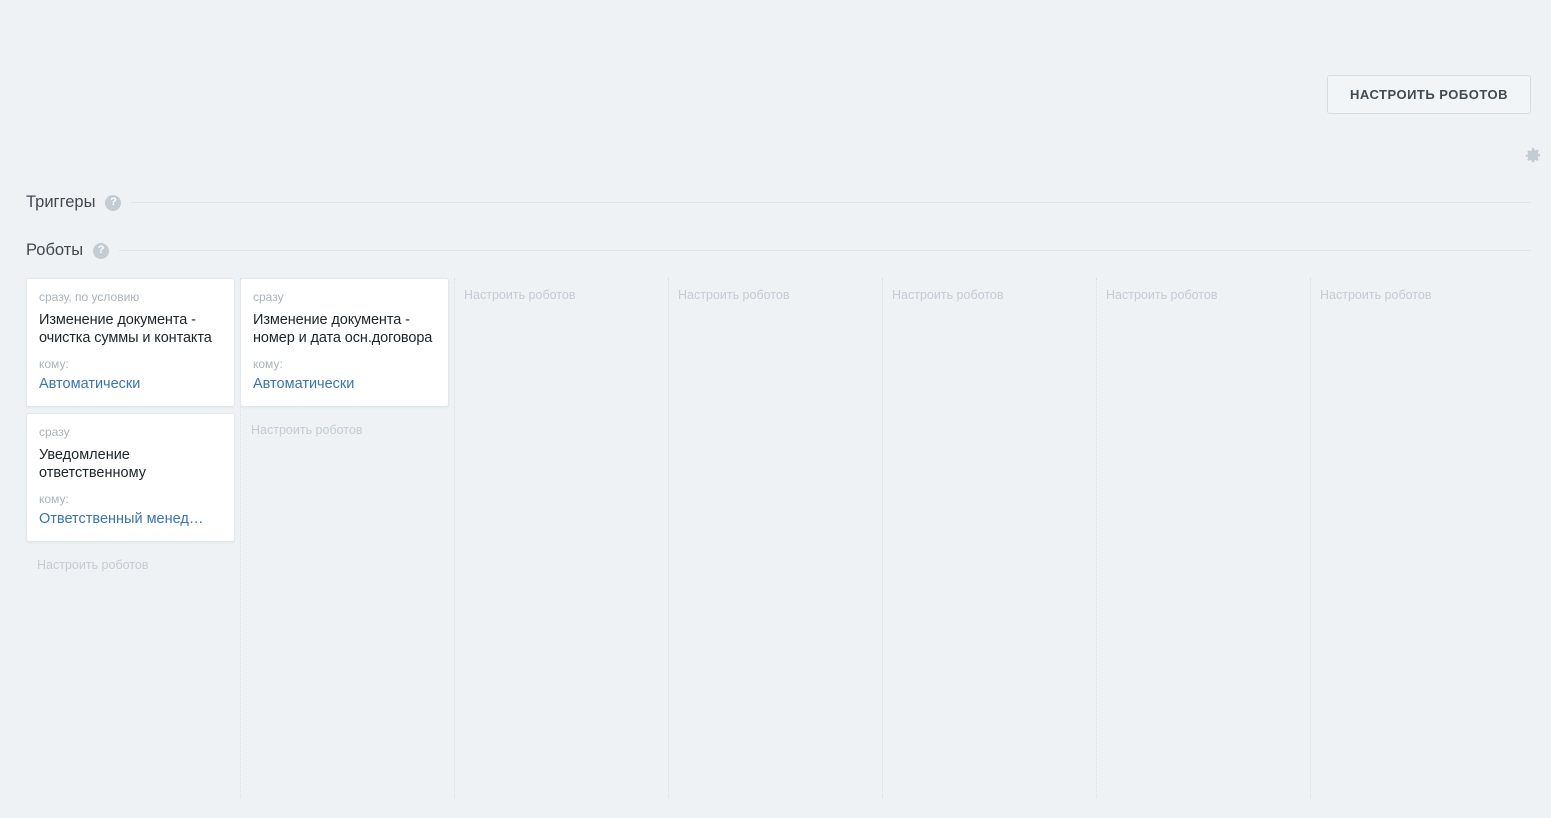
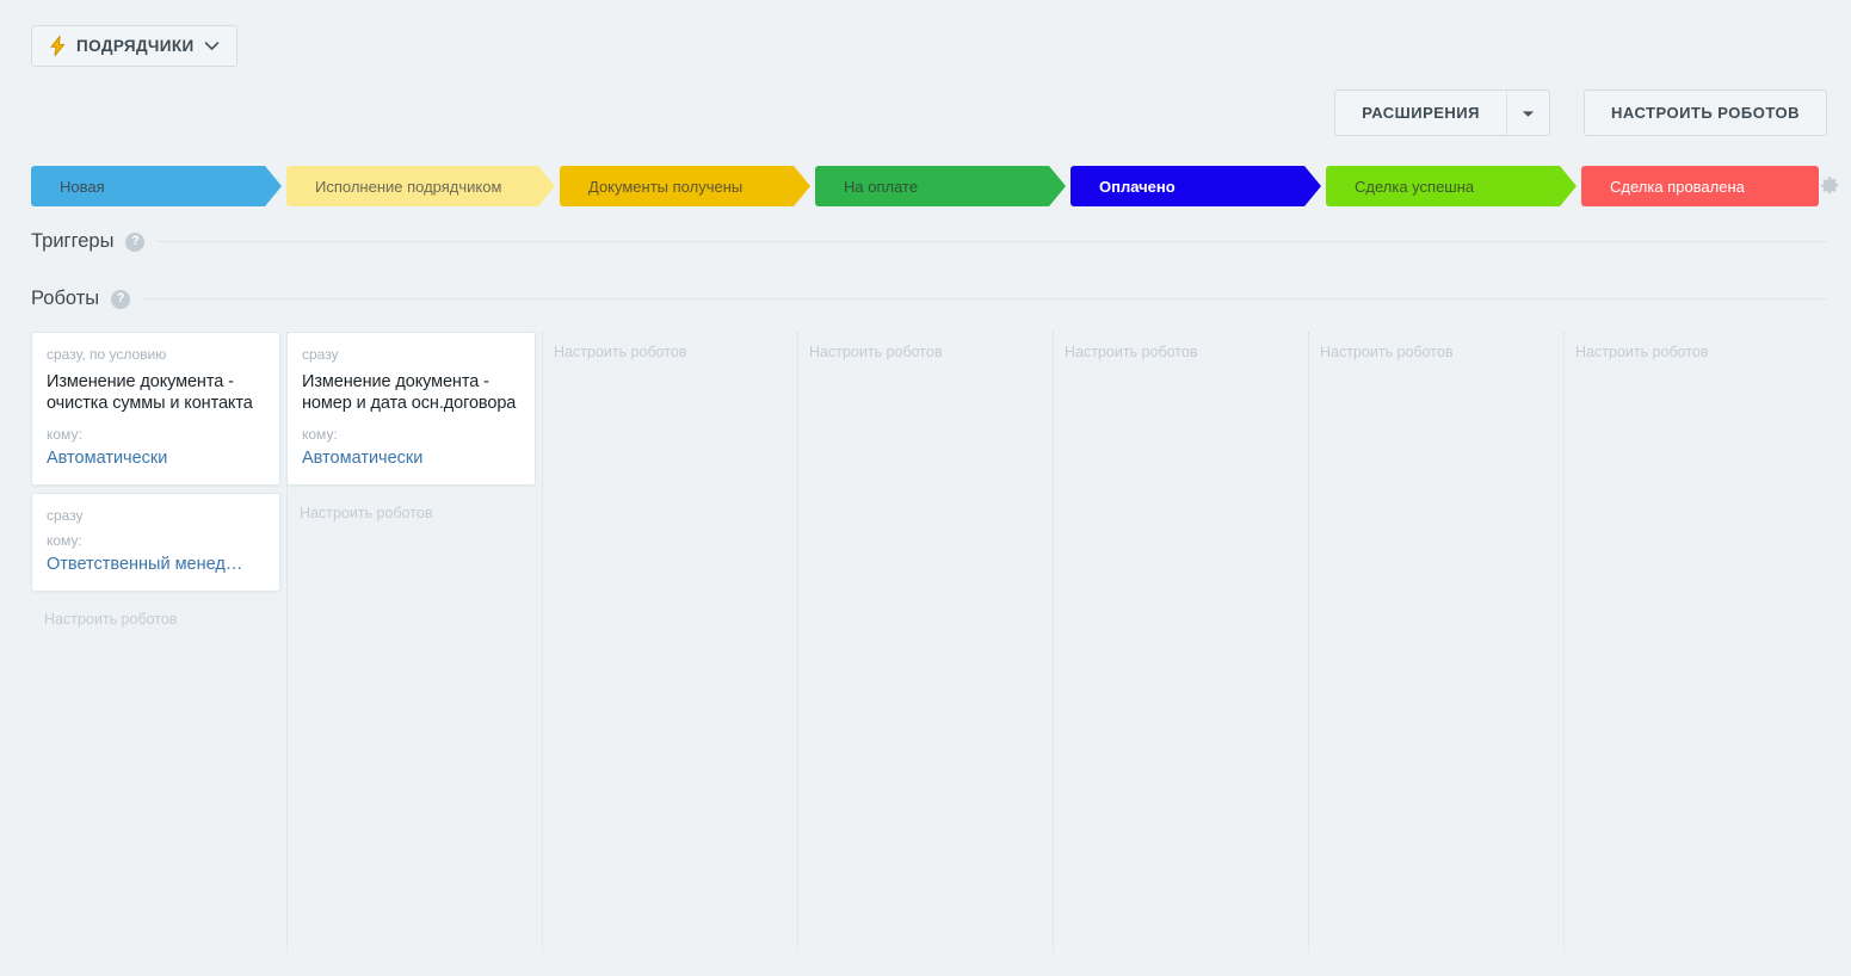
+ ПОДРЯДЧИКИ
+ РАСШИРЕНИЯ
  НАСТРОИТЬ РОБОТОВ
+ Сделка провалена
+ Сделка успешна
+ Оплачено
+ На оплате
+ Документы получены
+ Исполнение подрядчиком
+ Новая
  Триггеры
  ?
  Роботы
  ?
  сразу, по условию
  Изменение документа -
  очистка суммы и контакта
  кому:
  Автоматически
  сразу
- Уведомление
- ответственному
  кому:
  Ответственный менед…
  Настроить роботов
  сразу
  Изменение документа -
  номер и дата осн.договора
  кому:
  Автоматически
  Настроить роботов
  Настроить роботов
  Настроить роботов
  Настроить роботов
  Настроить роботов
  Настроить роботов
